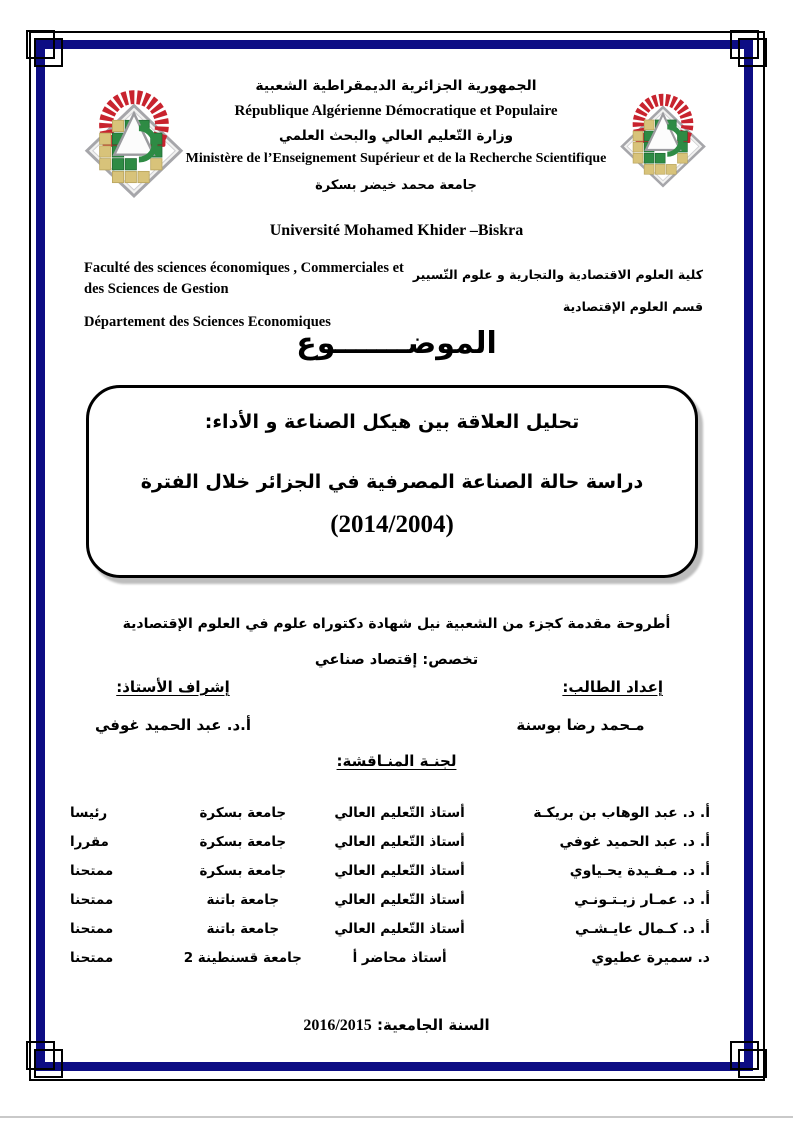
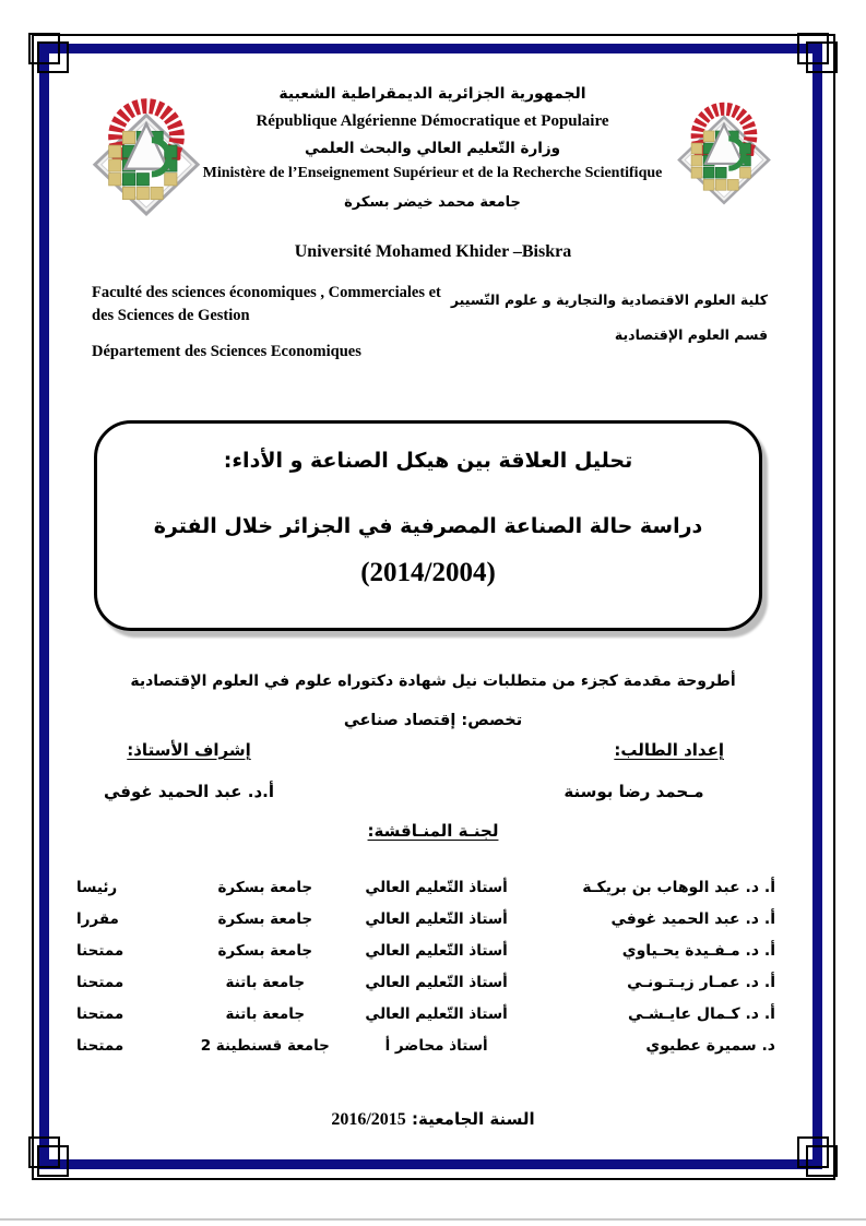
  الجمهورية الجزائرية الديمقراطية الشعبية
  République Algérienne Démocratique et Populaire
  وزارة التّعليم العالي والبحث العلمي
  Ministère de l’Enseignement Supérieur et de la Recherche Scientifique
  جامعة محمد خيضر بسكرة
  Université Mohamed Khider –Biskra
  Faculté des sciences économiques , Commerciales et
  des Sciences de Gestion
  Département des Sciences Economiques
  كلية العلوم الاقتصادية والتجارية و علوم التّسيير
  قسم العلوم الإقتصادية
- الموضـــــــوع
  تحليل العلاقة بين هيكل الصناعة و الأداء:
  دراسة حالة الصناعة المصرفية في الجزائر خلال الفترة
  (2014/2004)
- أطروحة مقدمة كجزء من الشعبية نيل شهادة دكتوراه علوم في العلوم الإقتصادية
+ أطروحة مقدمة كجزء من متطلبات نيل شهادة دكتوراه علوم في العلوم الإقتصادية
  تخصص: إقتصاد صناعي
  إعداد الطالب:
  مـحمد رضا بوسنة
  إشراف الأستاذ:
  أ.د. عبد الحميد غوفي
  لجنـة المنـاقشة:
  أ. د. عبد الوهاب بن بريكـة
  أستاذ التّعليم العالي
  جامعة بسكرة
  رئيسا
  أ. د. عبد الحميد غوفي
  أستاذ التّعليم العالي
  جامعة بسكرة
  مقررا
  أ. د. مـفـيدة يحـياوي
  أستاذ التّعليم العالي
  جامعة بسكرة
  ممتحنا
  أ. د. عمـار زيـتـونـي
  أستاذ التّعليم العالي
  جامعة باتنة
  ممتحنا
  أ. د. كـمال عايـشـي
  أستاذ التّعليم العالي
  جامعة باتنة
  ممتحنا
  د. سميرة عطيوي
  أستاذ محاضر أ
  جامعة قسنطينة 2
  ممتحنا
  السنة الجامعية: 2016/2015
